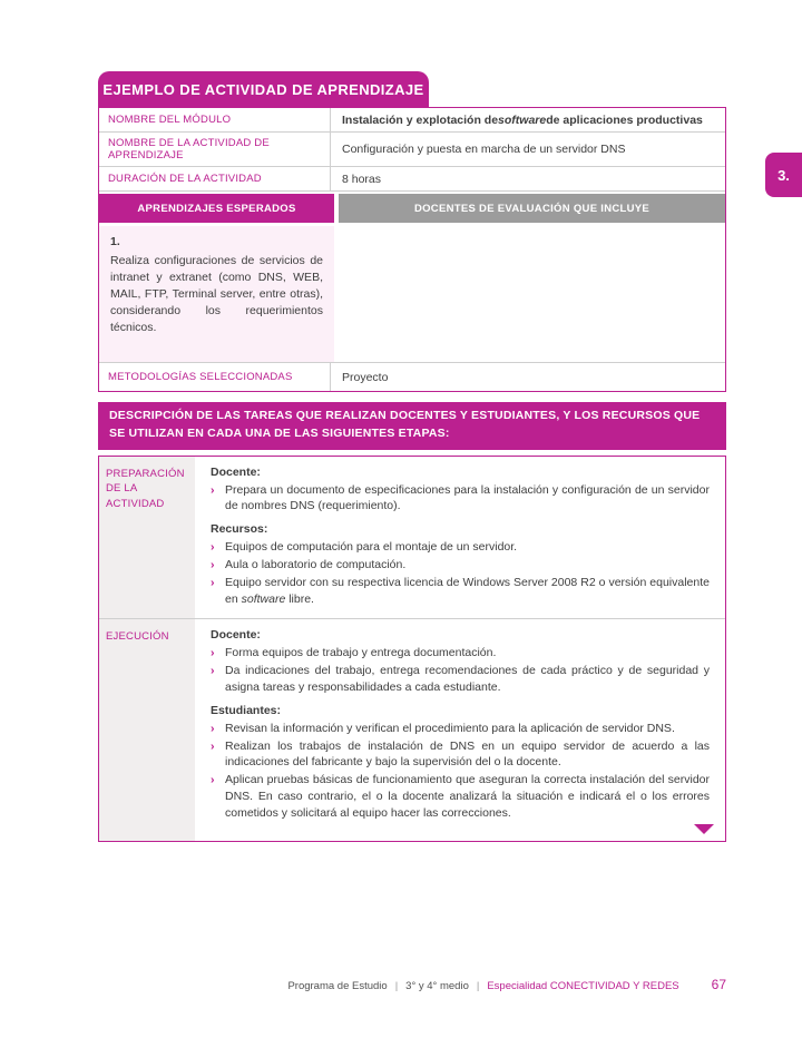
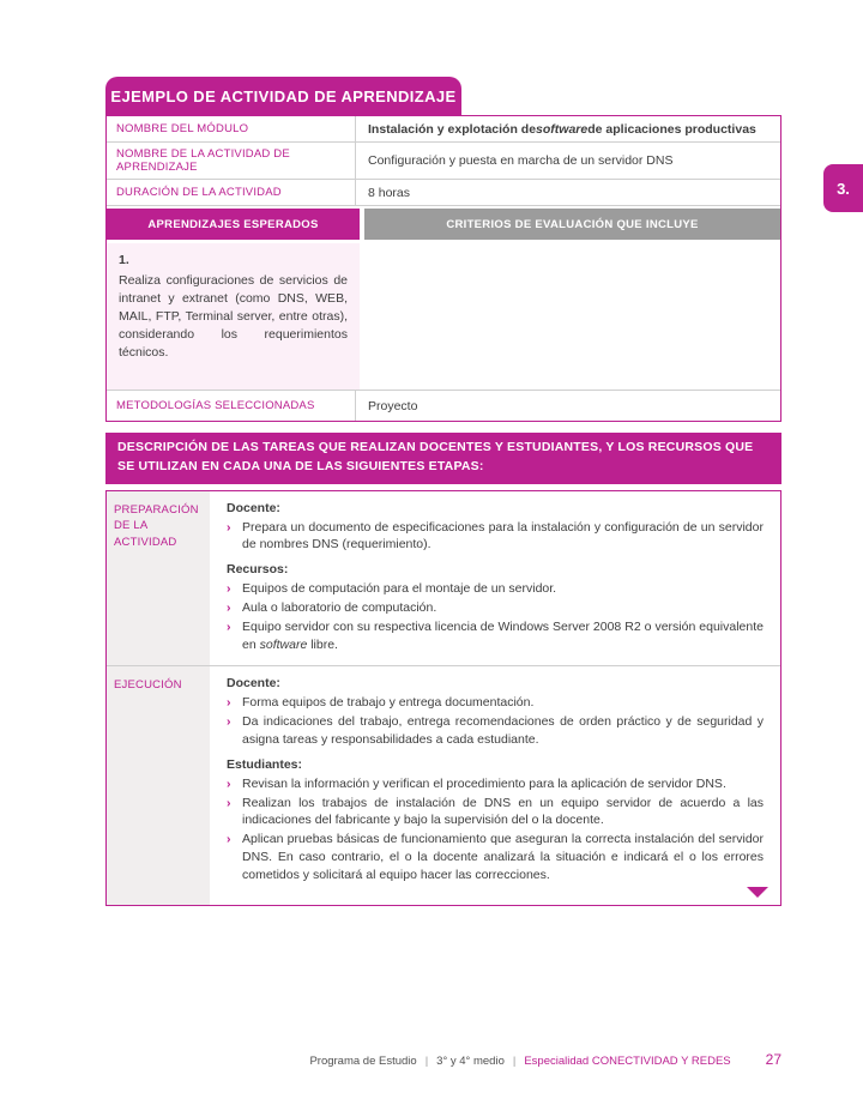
  3.
  EJEMPLO DE ACTIVIDAD DE APRENDIZAJE
  NOMBRE DEL MÓDULO
  Instalación y explotación de
  software
  de aplicaciones productivas
  NOMBRE DE LA ACTIVIDAD DE APRENDIZAJE
  Configuración y puesta en marcha de un servidor DNS
  DURACIÓN DE LA ACTIVIDAD
  8 horas
  APRENDIZAJES ESPERADOS
- DOCENTES DE EVALUACIÓN QUE INCLUYE
+ CRITERIOS DE EVALUACIÓN QUE INCLUYE
  1.
  Realiza configuraciones de servicios de intranet y extranet (como DNS, WEB, MAIL, FTP, Terminal server, entre otras), considerando los requerimientos técnicos.
  METODOLOGÍAS SELECCIONADAS
  Proyecto
  DESCRIPCIÓN DE LAS TAREAS QUE REALIZAN DOCENTES Y ESTUDIANTES, Y LOS RECURSOS QUE SE UTILIZAN EN CADA UNA DE LAS SIGUIENTES ETAPAS:
  PREPARACIÓN DE LA ACTIVIDAD
  Docente:
  ›
  Prepara un documento de especificaciones para la instalación y configuración de un servidor de nombres DNS (requerimiento).
  Recursos:
  ›
  Equipos de computación para el montaje de un servidor.
  ›
  Aula o laboratorio de computación.
  ›
  Equipo servidor con su respectiva licencia de Windows Server 2008 R2 o versión equivalente en software libre.
  EJECUCIÓN
  Docente:
  ›
  Forma equipos de trabajo y entrega documentación.
  ›
- Da indicaciones del trabajo, entrega recomendaciones de cada práctico y de seguridad y asigna tareas y responsabilidades a cada estudiante.
+ Da indicaciones del trabajo, entrega recomendaciones de orden práctico y de seguridad y asigna tareas y responsabilidades a cada estudiante.
  Estudiantes:
  ›
  Revisan la información y verifican el procedimiento para la aplicación de servidor DNS.
  ›
  Realizan los trabajos de instalación de DNS en un equipo servidor de acuerdo a las indicaciones del fabricante y bajo la supervisión del o la docente.
  ›
  Aplican pruebas básicas de funcionamiento que aseguran la correcta instalación del servidor DNS. En caso contrario, el o la docente analizará la situación e indicará el o los errores cometidos y solicitará al equipo hacer las correcciones.
  Programa de Estudio
  |
  3° y 4° medio
  |
  Especialidad CONECTIVIDAD Y REDES
- 67
+ 27
